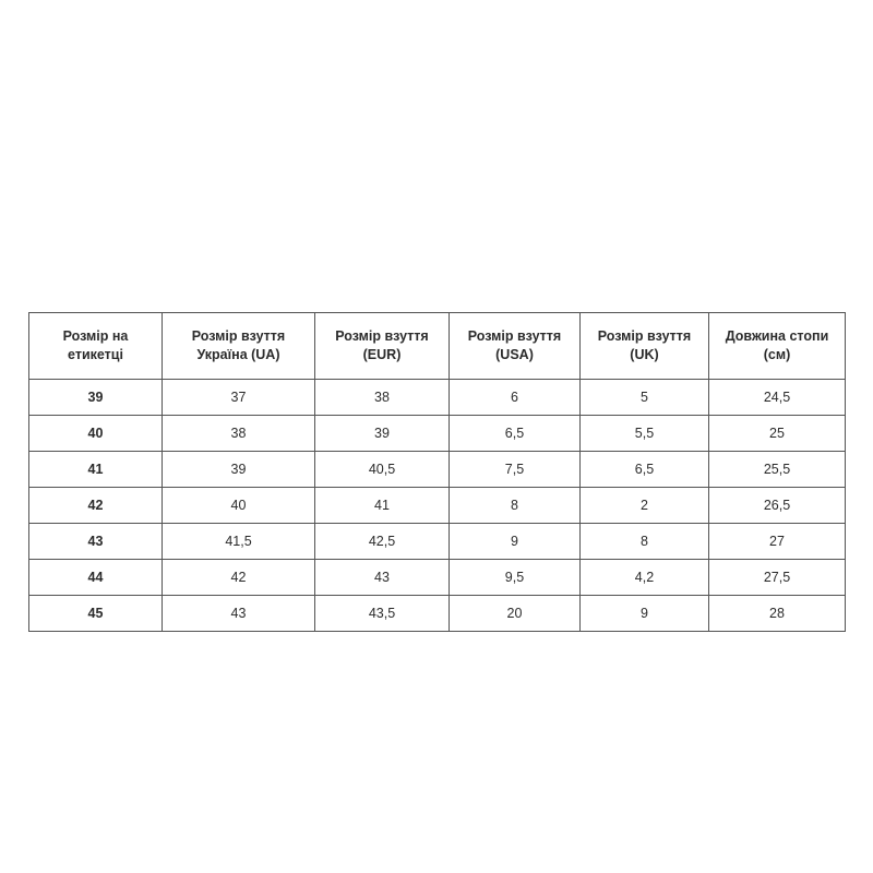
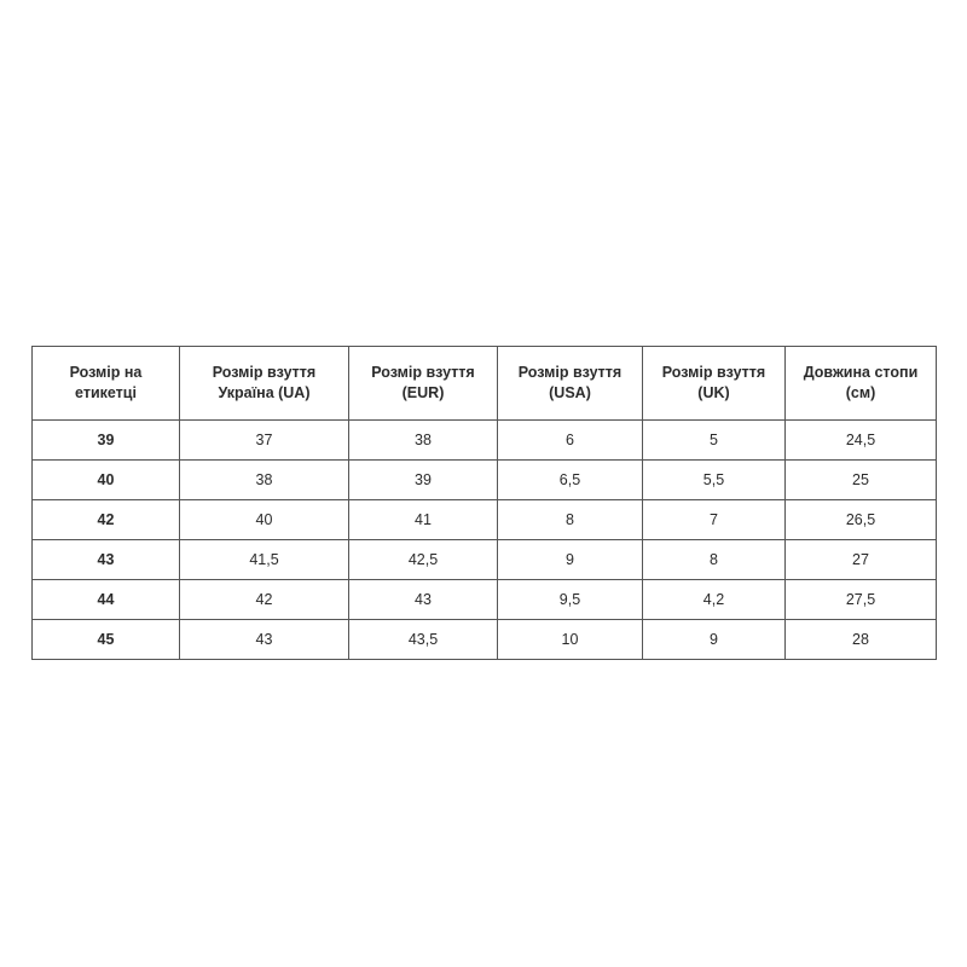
  Розмір на етикетці	Розмір взуття Україна (UA)	Розмір взуття (EUR)	Розмір взуття (USA)	Розмір взуття (UK)	Довжина стопи (см)
  39	37	38	6	5	24,5
  40	38	39	6,5	5,5	25
- 41	39	40,5	7,5	6,5	25,5
- 42	40	41	8	2	26,5
+ 42	40	41	8	7	26,5
  43	41,5	42,5	9	8	27
  44	42	43	9,5	4,2	27,5
- 45	43	43,5	20	9	28
+ 45	43	43,5	10	9	28
